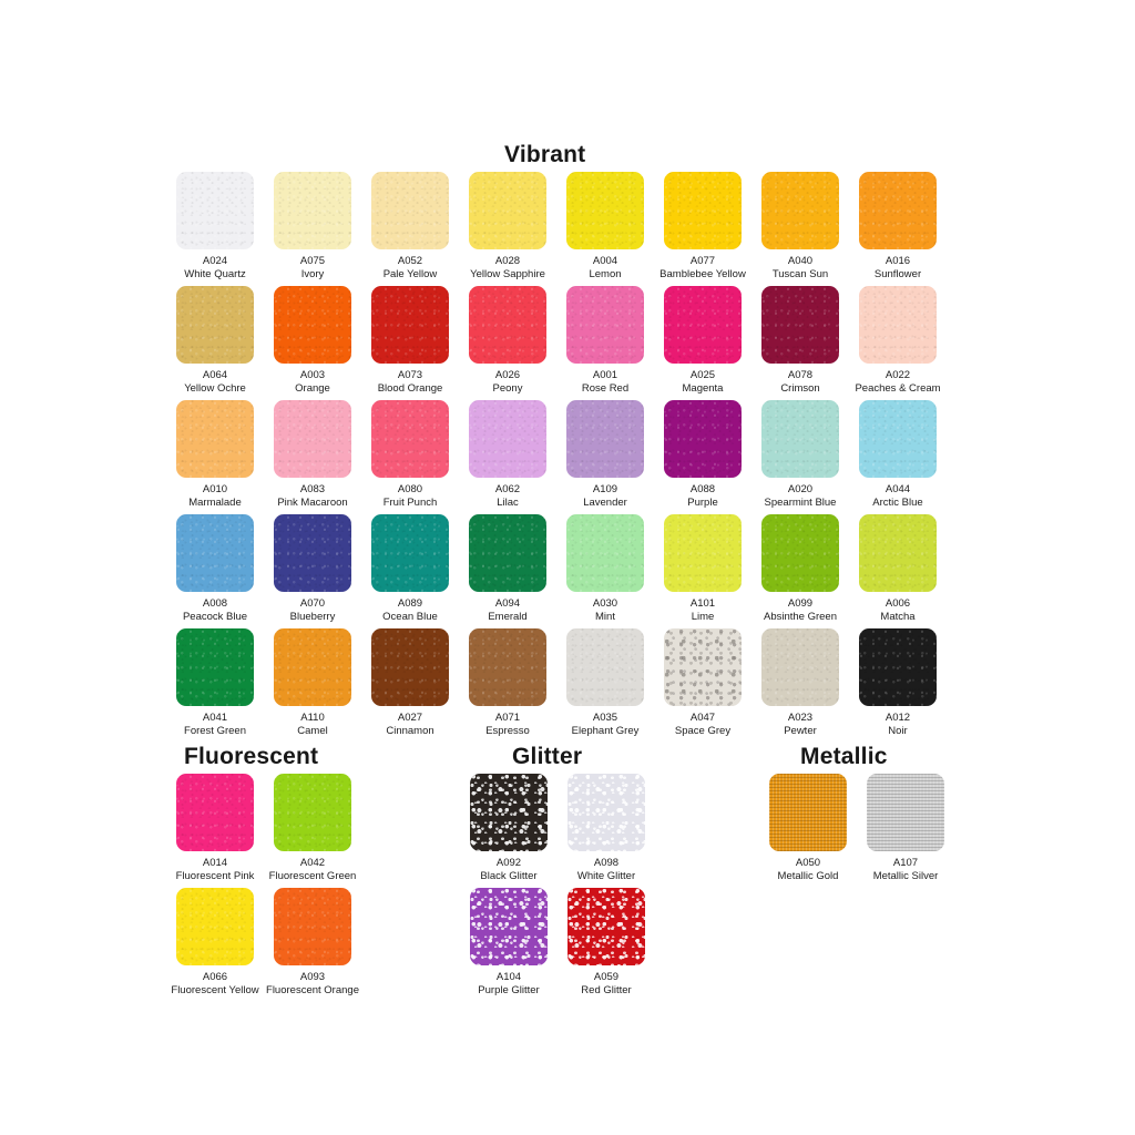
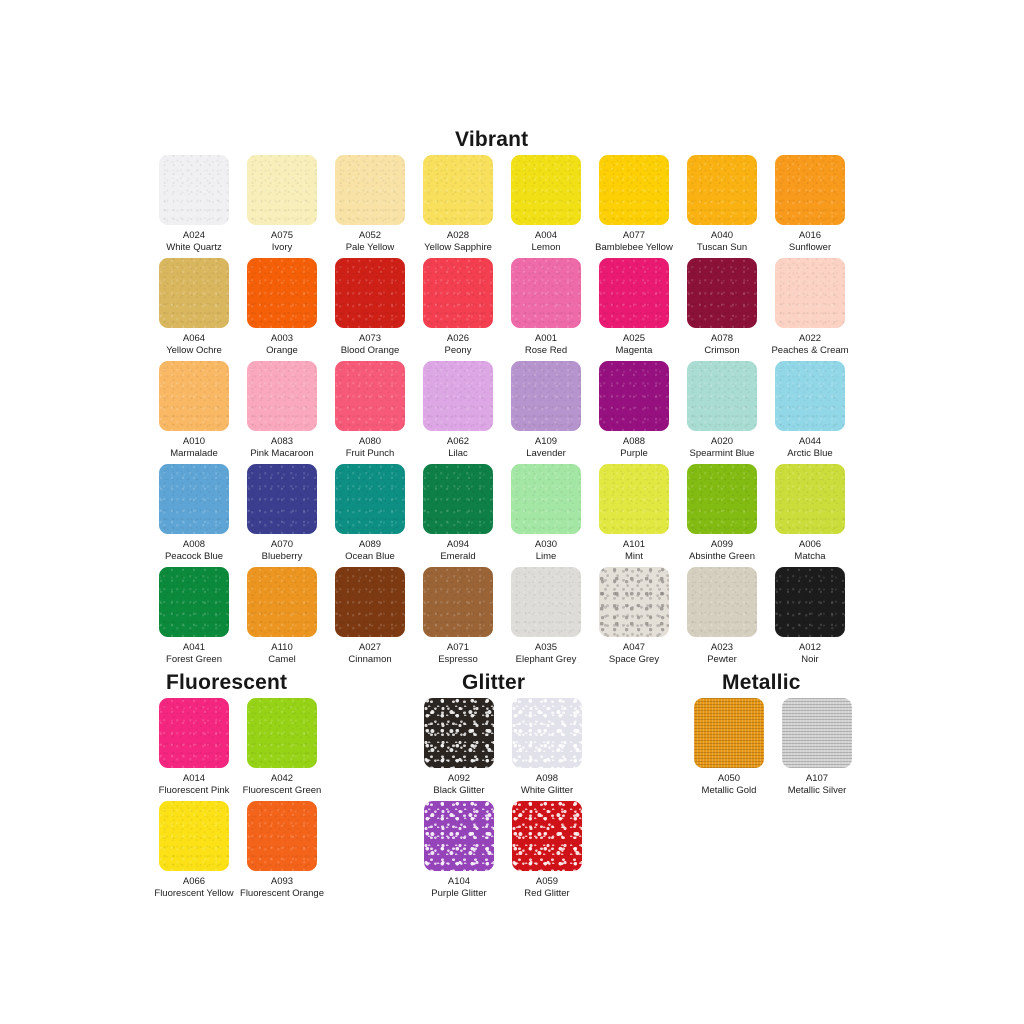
  Vibrant
  A024
  White Quartz
  A075
  Ivory
  A052
  Pale Yellow
  A028
  Yellow Sapphire
  A004
  Lemon
  A077
  Bamblebee Yellow
  A040
  Tuscan Sun
  A016
  Sunflower
  A064
  Yellow Ochre
  A003
  Orange
  A073
  Blood Orange
  A026
  Peony
  A001
  Rose Red
  A025
  Magenta
  A078
  Crimson
  A022
  Peaches & Cream
  A010
  Marmalade
  A083
  Pink Macaroon
  A080
  Fruit Punch
  A062
  Lilac
  A109
  Lavender
  A088
  Purple
  A020
  Spearmint Blue
  A044
  Arctic Blue
  A008
  Peacock Blue
  A070
  Blueberry
  A089
  Ocean Blue
  A094
  Emerald
  A030
- Mint
+ Lime
  A101
- Lime
+ Mint
  A099
  Absinthe Green
  A006
  Matcha
  A041
  Forest Green
  A110
  Camel
  A027
  Cinnamon
  A071
  Espresso
  A035
  Elephant Grey
  A047
  Space Grey
  A023
  Pewter
  A012
  Noir
  Fluorescent
  A014
  Fluorescent Pink
  A042
  Fluorescent Green
  A066
  Fluorescent Yellow
  A093
  Fluorescent Orange
  Glitter
  A092
  Black Glitter
  A098
  White Glitter
  A104
  Purple Glitter
  A059
  Red Glitter
  Metallic
  A050
  Metallic Gold
  A107
  Metallic Silver
